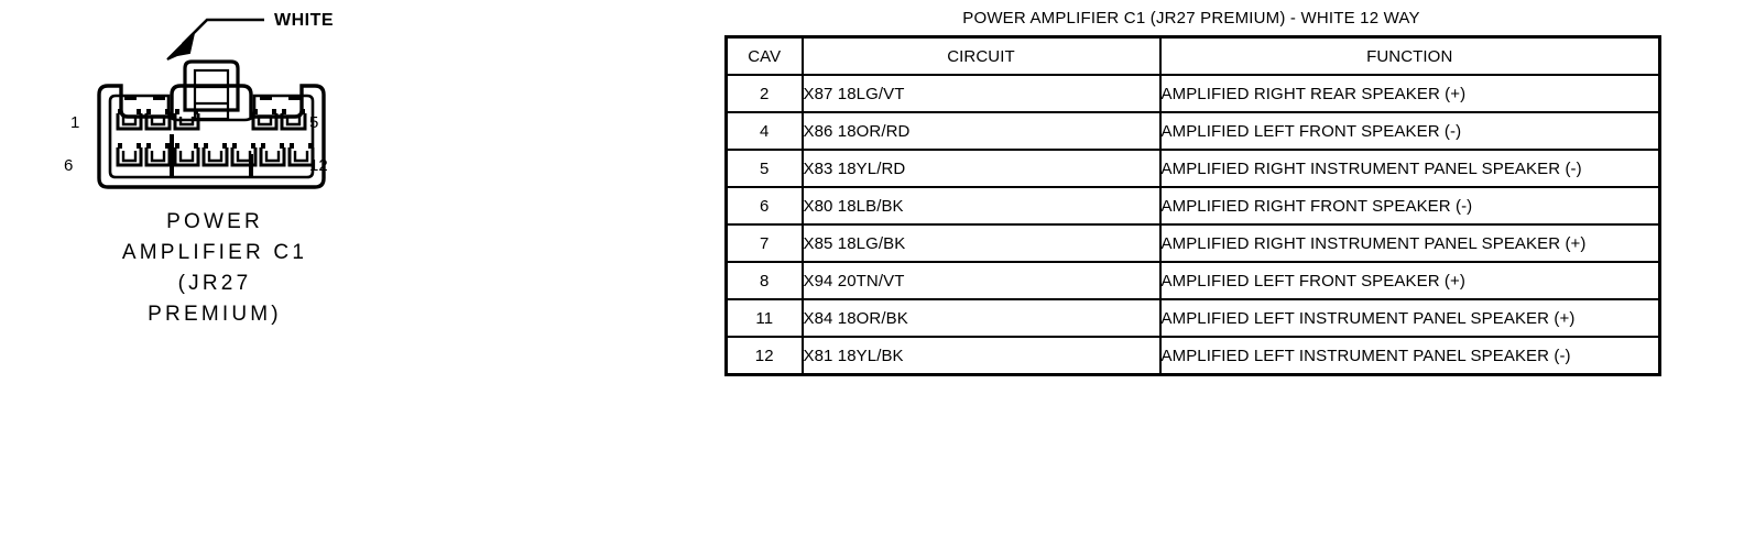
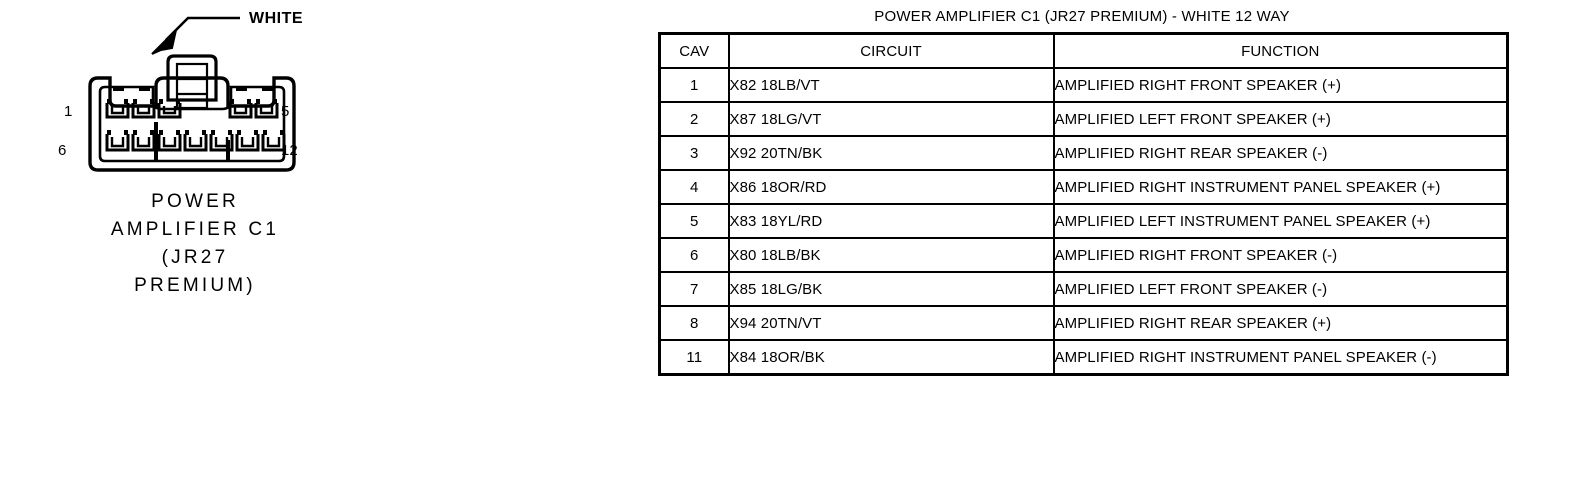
  WHITE
  1
  6
  5
  12
  POWER
  AMPLIFIER C1
  (JR27
  PREMIUM)
  POWER AMPLIFIER C1 (JR27 PREMIUM) - WHITE 12 WAY
  CAV	CIRCUIT	FUNCTION
+ 1	X82 18LB/VT	AMPLIFIED RIGHT FRONT SPEAKER (+)
- 2	X87 18LG/VT	AMPLIFIED RIGHT REAR SPEAKER (+)
+ 2	X87 18LG/VT	AMPLIFIED LEFT FRONT SPEAKER (+)
+ 3	X92 20TN/BK	AMPLIFIED RIGHT REAR SPEAKER (-)
- 4	X86 18OR/RD	AMPLIFIED LEFT FRONT SPEAKER (-)
+ 4	X86 18OR/RD	AMPLIFIED RIGHT INSTRUMENT PANEL SPEAKER (+)
- 5	X83 18YL/RD	AMPLIFIED RIGHT INSTRUMENT PANEL SPEAKER (-)
+ 5	X83 18YL/RD	AMPLIFIED LEFT INSTRUMENT PANEL SPEAKER (+)
  6	X80 18LB/BK	AMPLIFIED RIGHT FRONT SPEAKER (-)
- 7	X85 18LG/BK	AMPLIFIED RIGHT INSTRUMENT PANEL SPEAKER (+)
+ 7	X85 18LG/BK	AMPLIFIED LEFT FRONT SPEAKER (-)
- 8	X94 20TN/VT	AMPLIFIED LEFT FRONT SPEAKER (+)
+ 8	X94 20TN/VT	AMPLIFIED RIGHT REAR SPEAKER (+)
- 11	X84 18OR/BK	AMPLIFIED LEFT INSTRUMENT PANEL SPEAKER (+)
+ 11	X84 18OR/BK	AMPLIFIED RIGHT INSTRUMENT PANEL SPEAKER (-)
- 12	X81 18YL/BK	AMPLIFIED LEFT INSTRUMENT PANEL SPEAKER (-)
